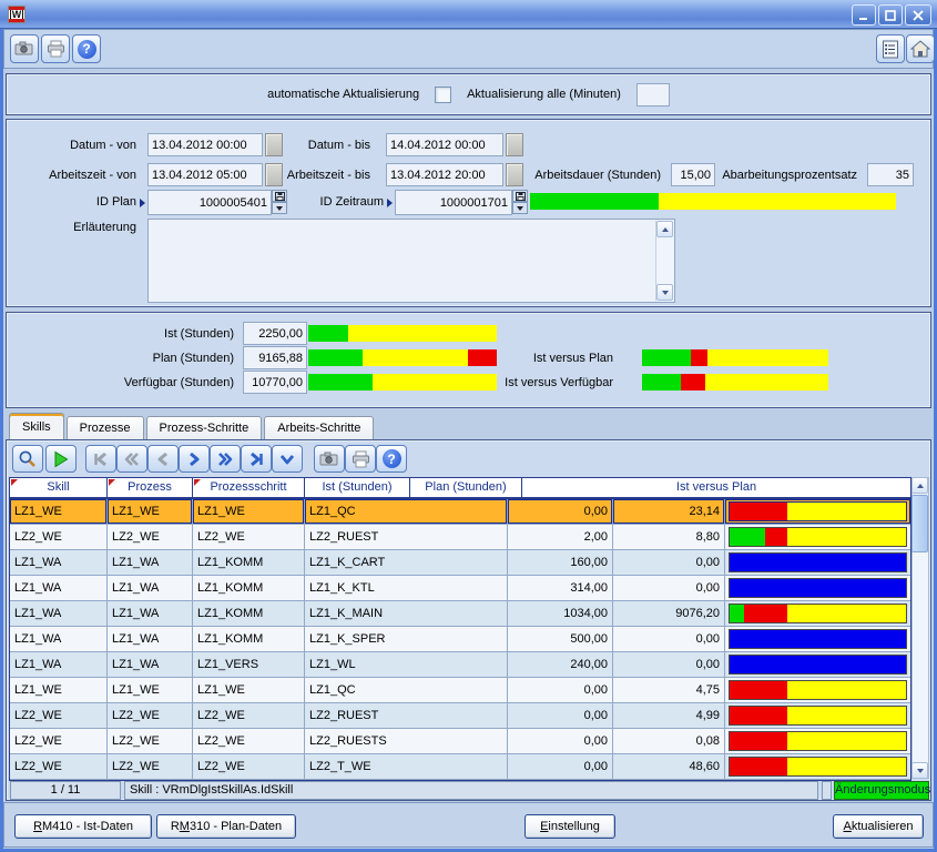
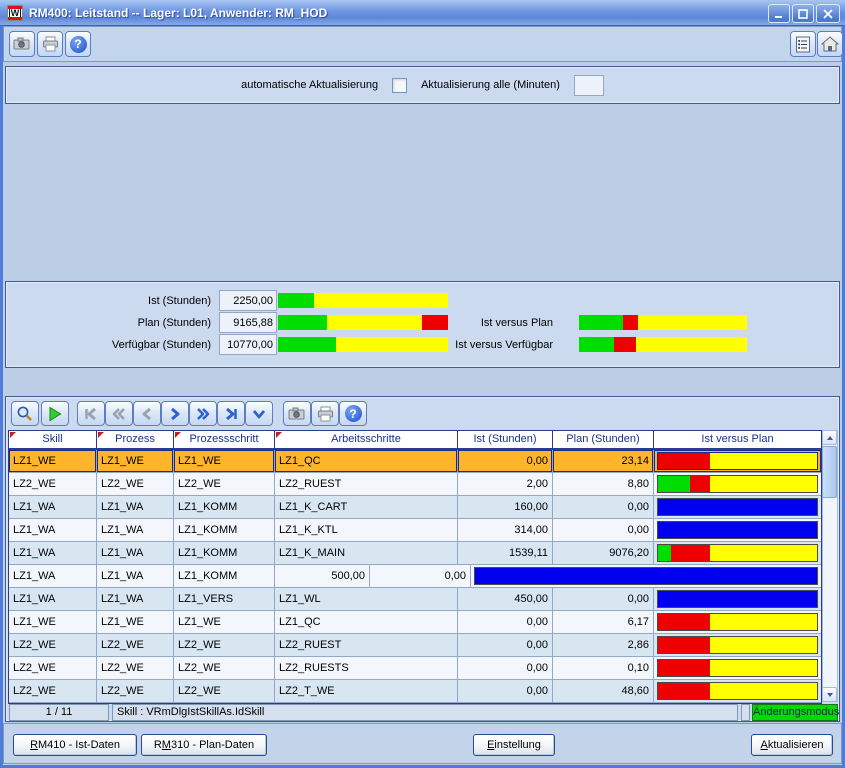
  W
+ RM400: Leitstand -- Lager: L01, Anwender: RM_HOD
  ?
  automatische Aktualisierung
  Aktualisierung alle (Minuten)
- Datum - von
- 13.04.2012 00:00
- Datum - bis
- 14.04.2012 00:00
- Arbeitszeit - von
- 13.04.2012 05:00
- Arbeitszeit - bis
- 13.04.2012 20:00
- Arbeitsdauer (Stunden)
- 15,00
- Abarbeitungsprozentsatz
- 35
- ID Plan
- 1000005401
- ID Zeitraum
- 1000001701
- Erläuterung
  Ist (Stunden)
  2250,00
  Plan (Stunden)
  9165,88
  Verfügbar (Stunden)
  10770,00
  Ist versus Plan
  Ist versus Verfügbar
- Skills
- Prozesse
- Prozess-Schritte
- Arbeits-Schritte
  ?
  Skill
  Prozess
  Prozessschritt
+ Arbeitsschritte
  Ist (Stunden)
  Plan (Stunden)
  Ist versus Plan
  LZ1_WE
  LZ1_WE
  LZ1_WE
  LZ1_QC
  0,00
  23,14
  LZ2_WE
  LZ2_WE
  LZ2_WE
  LZ2_RUEST
  2,00
  8,80
  LZ1_WA
  LZ1_WA
  LZ1_KOMM
  LZ1_K_CART
  160,00
  0,00
  LZ1_WA
  LZ1_WA
  LZ1_KOMM
  LZ1_K_KTL
  314,00
  0,00
  LZ1_WA
  LZ1_WA
  LZ1_KOMM
  LZ1_K_MAIN
- 1034,00
+ 1539,11
  9076,20
  LZ1_WA
  LZ1_WA
  LZ1_KOMM
- LZ1_K_SPER
  500,00
  0,00
  LZ1_WA
  LZ1_WA
  LZ1_VERS
  LZ1_WL
- 240,00
+ 450,00
  0,00
  LZ1_WE
  LZ1_WE
  LZ1_WE
  LZ1_QC
  0,00
- 4,75
+ 6,17
  LZ2_WE
  LZ2_WE
  LZ2_WE
  LZ2_RUEST
  0,00
- 4,99
+ 2,86
  LZ2_WE
  LZ2_WE
  LZ2_WE
  LZ2_RUESTS
  0,00
- 0,08
+ 0,10
  LZ2_WE
  LZ2_WE
  LZ2_WE
  LZ2_T_WE
  0,00
  48,60
  1 / 11
  Skill : VRmDlgIstSkillAs.IdSkill
  Änderungsmodus
  RM410 - Ist-Daten
  RM310 - Plan-Daten
  Einstellung
  Aktualisieren
